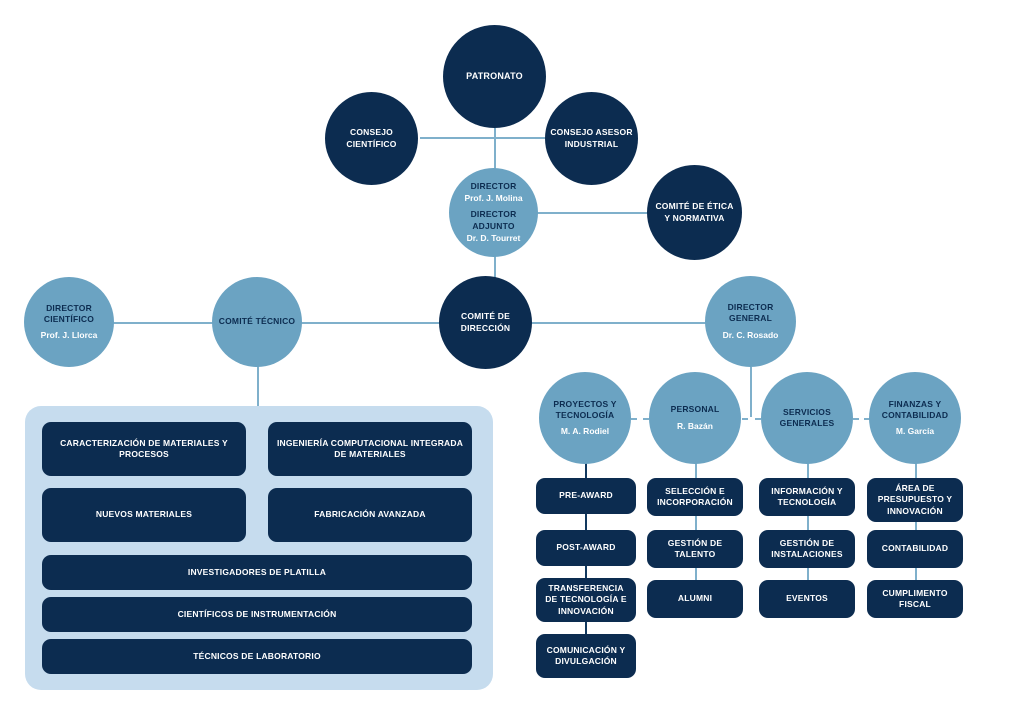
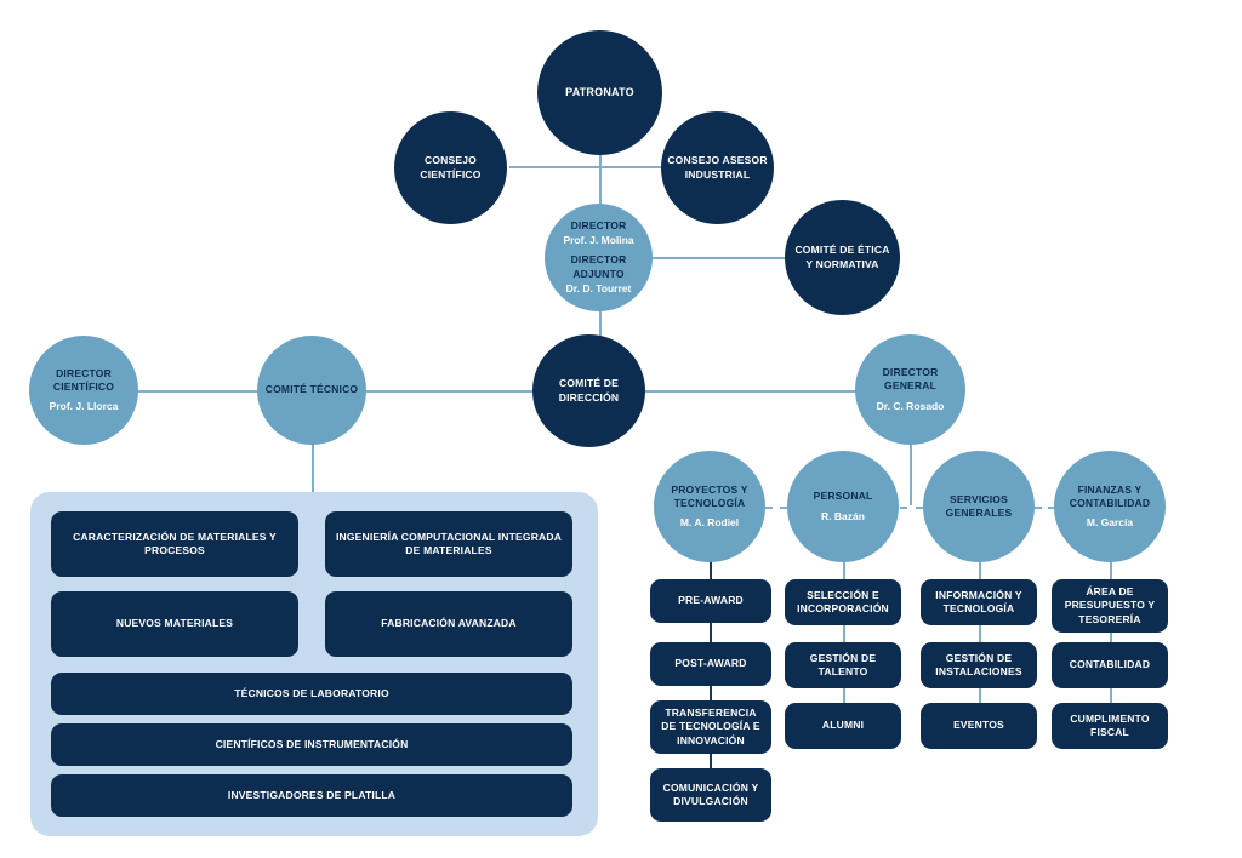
  PATRONATO
  CONSEJO
  CIENTÍFICO
  CONSEJO ASESOR
  INDUSTRIAL
  DIRECTOR
  Prof. J. Molina
  DIRECTOR
  ADJUNTO
  Dr. D. Tourret
  COMITÉ DE ÉTICA
  Y NORMATIVA
  DIRECTOR
  CIENTÍFICO
  Prof. J. Llorca
  COMITÉ TÉCNICO
  COMITÉ DE
  DIRECCIÓN
  DIRECTOR
  GENERAL
  Dr. C. Rosado
  CARACTERIZACIÓN DE MATERIALES Y PROCESOS
  INGENIERÍA COMPUTACIONAL INTEGRADA DE MATERIALES
  NUEVOS MATERIALES
  FABRICACIÓN AVANZADA
- INVESTIGADORES DE PLATILLA
+ TÉCNICOS DE LABORATORIO
  CIENTÍFICOS DE INSTRUMENTACIÓN
- TÉCNICOS DE LABORATORIO
+ INVESTIGADORES DE PLATILLA
  PROYECTOS Y
  TECNOLOGÍA
  M. A. Rodiel
  PRE-AWARD
  POST-AWARD
  TRANSFERENCIA DE TECNOLOGÍA E INNOVACIÓN
  COMUNICACIÓN Y DIVULGACIÓN
  PERSONAL
  R. Bazán
  SELECCIÓN E INCORPORACIÓN
  GESTIÓN DE TALENTO
  ALUMNI
  SERVICIOS
  GENERALES
  INFORMACIÓN Y TECNOLOGÍA
  GESTIÓN DE INSTALACIONES
  EVENTOS
  FINANZAS Y
  CONTABILIDAD
  M. García
- ÁREA DE PRESUPUESTO Y INNOVACIÓN
+ ÁREA DE PRESUPUESTO Y TESORERÍA
  CONTABILIDAD
  CUMPLIMENTO FISCAL
